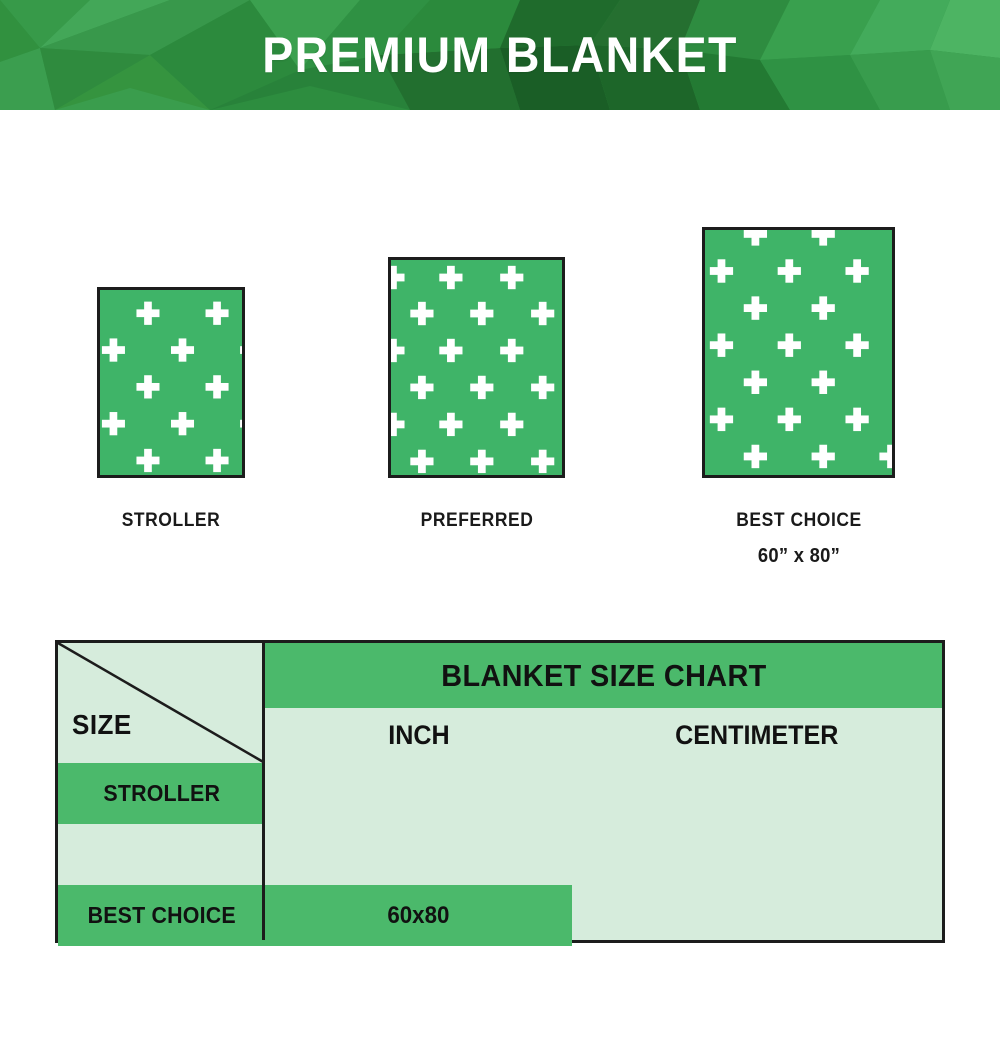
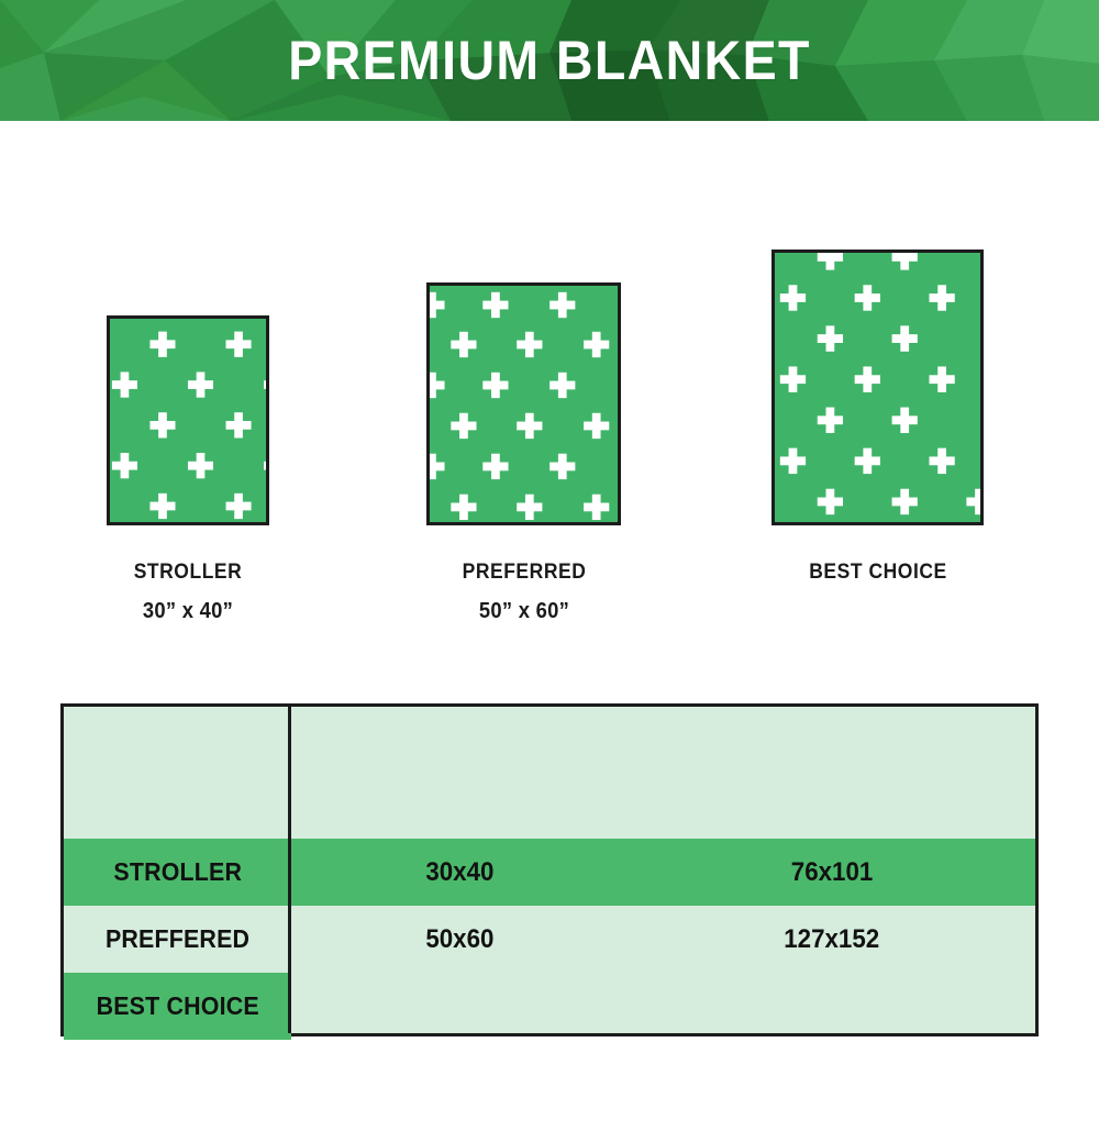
  PREMIUM BLANKET
  STROLLER
+ 30” x 40”
  PREFERRED
+ 50” x 60”
  BEST CHOICE
- 60” x 80”
- SIZE
- BLANKET SIZE CHART
- INCH
- CENTIMETER
  STROLLER
+ 30x40
+ 76x101
+ PREFFERED
+ 50x60
+ 127x152
  BEST CHOICE
- 60x80
